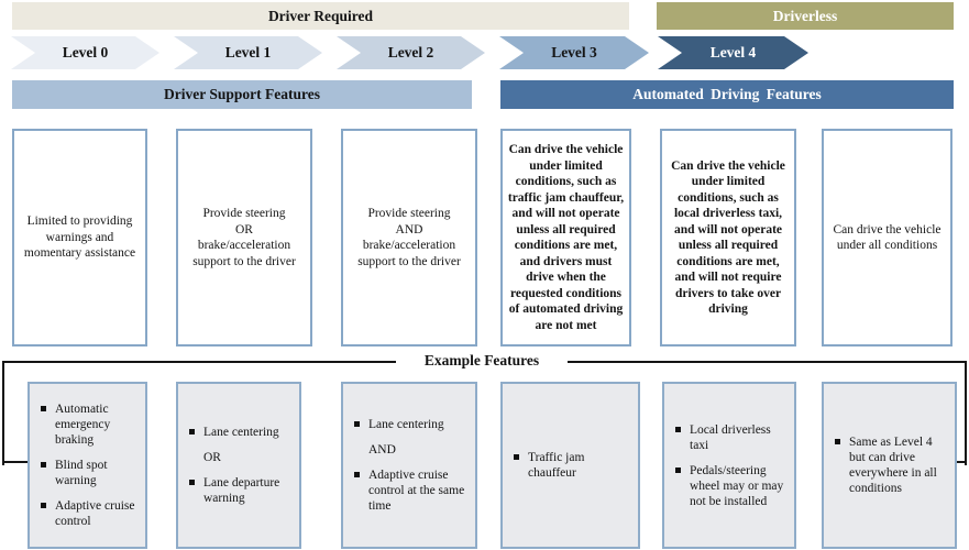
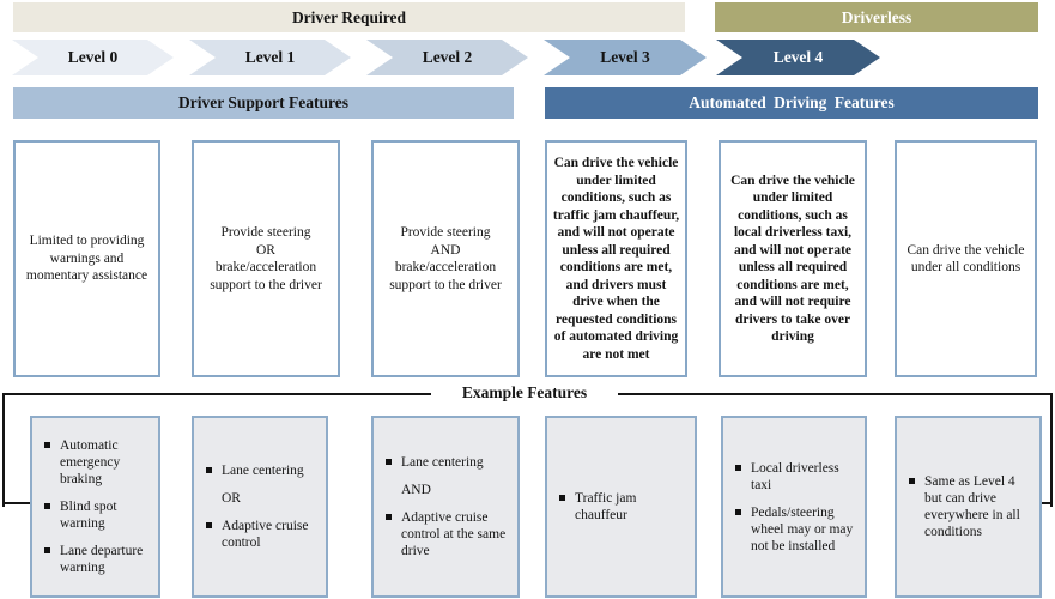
  Driver Required
  Driverless
  Level 0
  Level 1
  Level 2
  Level 3
  Level 4
  Driver Support Features
  Automated Driving Features
  Limited to providing warnings and momentary assistance
  Provide steering
  OR
  brake/acceleration
  support to the driver
  Provide steering
  AND
  brake/acceleration
  support to the driver
  Can drive the vehicle under limited conditions, such as traffic jam chauffeur, and will not operate unless all required conditions are met, and drivers must drive when the requested conditions of automated driving are not met
  Can drive the vehicle under limited conditions, such as local driverless taxi, and will not operate unless all required conditions are met, and will not require drivers to take over driving
  Can drive the vehicle under all conditions
  Example Features
  Automatic emergency braking
  Blind spot warning
- Adaptive cruise control
+ Lane departure warning
  Lane centering
  OR
- Lane departure warning
+ Adaptive cruise control
  Lane centering
  AND
- Adaptive cruise control at the same time
+ Adaptive cruise control at the same drive
  Traffic jam chauffeur
  Local driverless taxi
  Pedals/steering wheel may or may not be installed
  Same as Level 4 but can drive everywhere in all conditions
